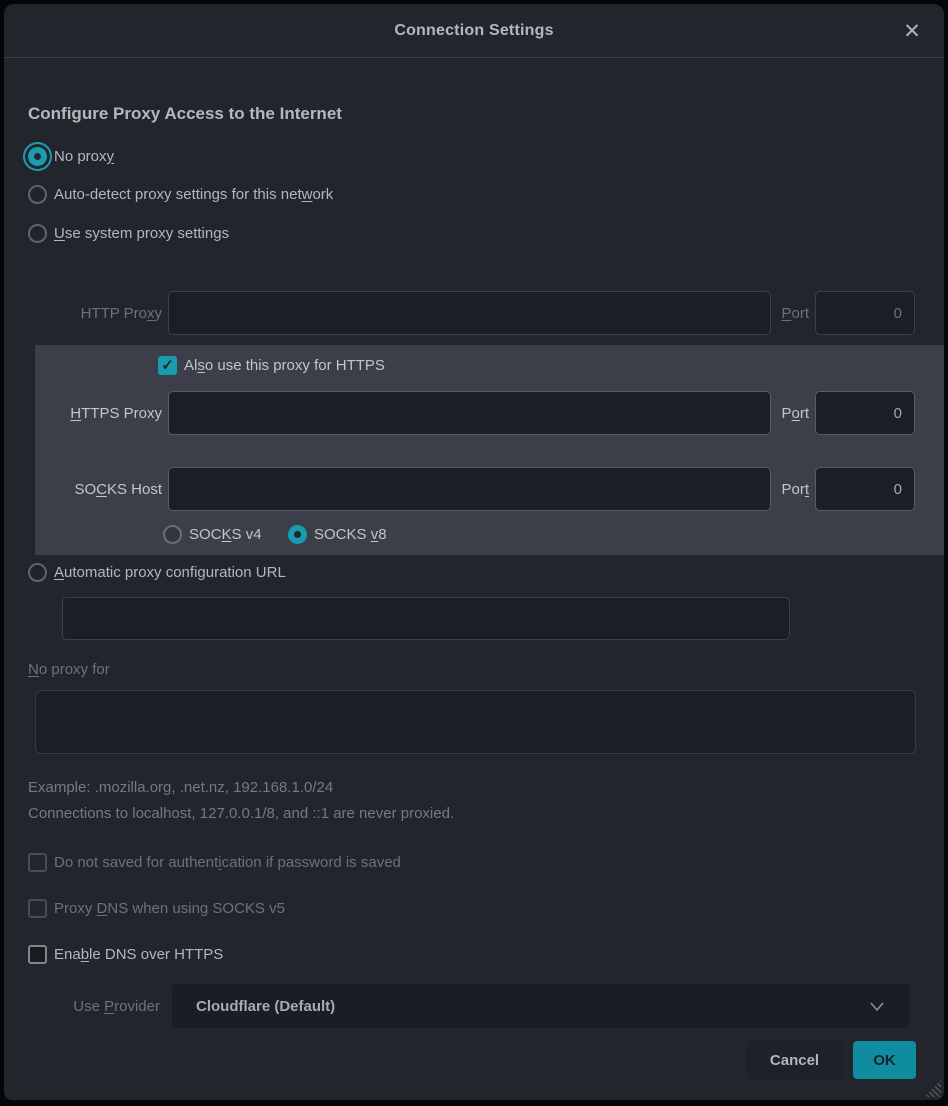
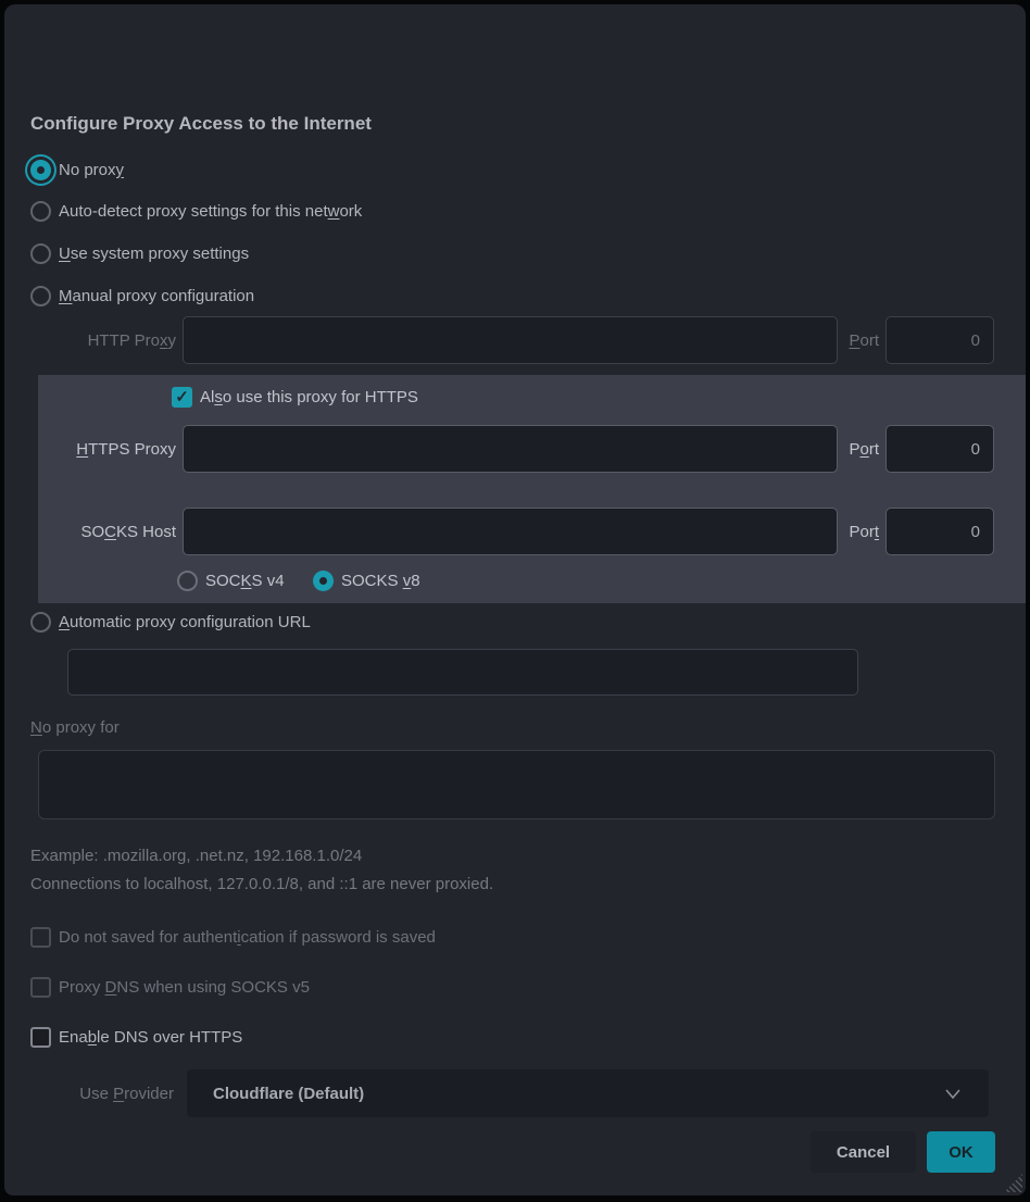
- Connection Settings
- ✕
  Configure Proxy Access to the Internet
  No proxy
  Auto-detect proxy settings for this network
  Use system proxy settings
+ Manual proxy configuration
  HTTP Proxy
  Port
  0
  ✓
  Also use this proxy for HTTPS
  HTTPS Proxy
  Port
  0
  SOCKS Host
  Port
  0
  SOCKS v4
  SOCKS v8
  Automatic proxy configuration URL
  No proxy for
  Example: .mozilla.org, .net.nz, 192.168.1.0/24
  Connections to localhost, 127.0.0.1/8, and ::1 are never proxied.
  Do not saved for authentication if password is saved
  Proxy DNS when using SOCKS v5
  Enable DNS over HTTPS
  Use Provider
  Cloudflare (Default)
  Cancel
  OK
